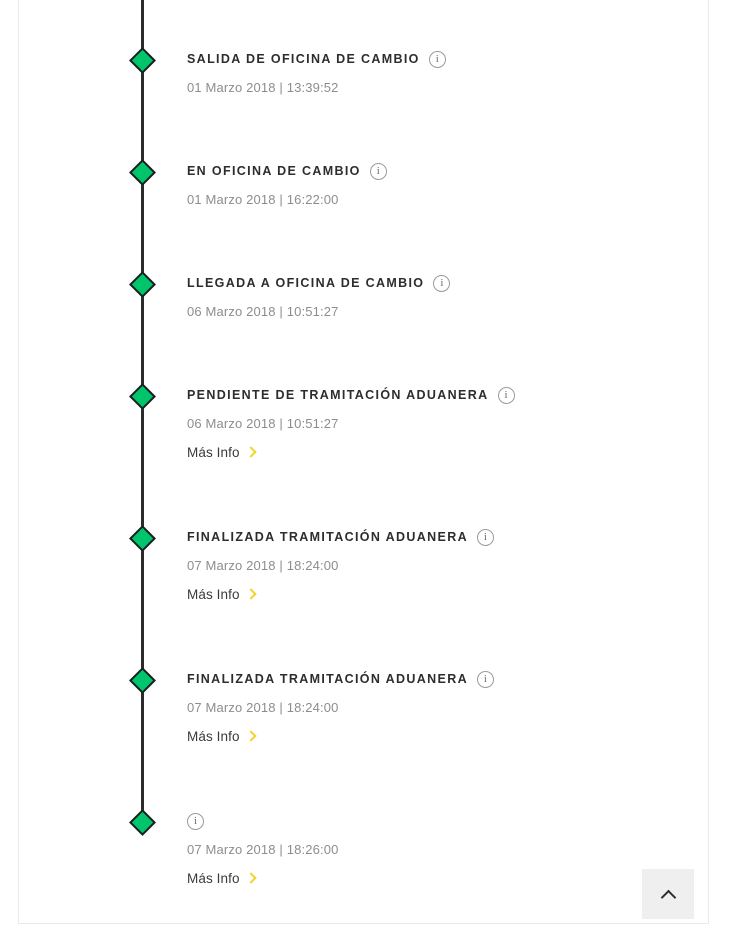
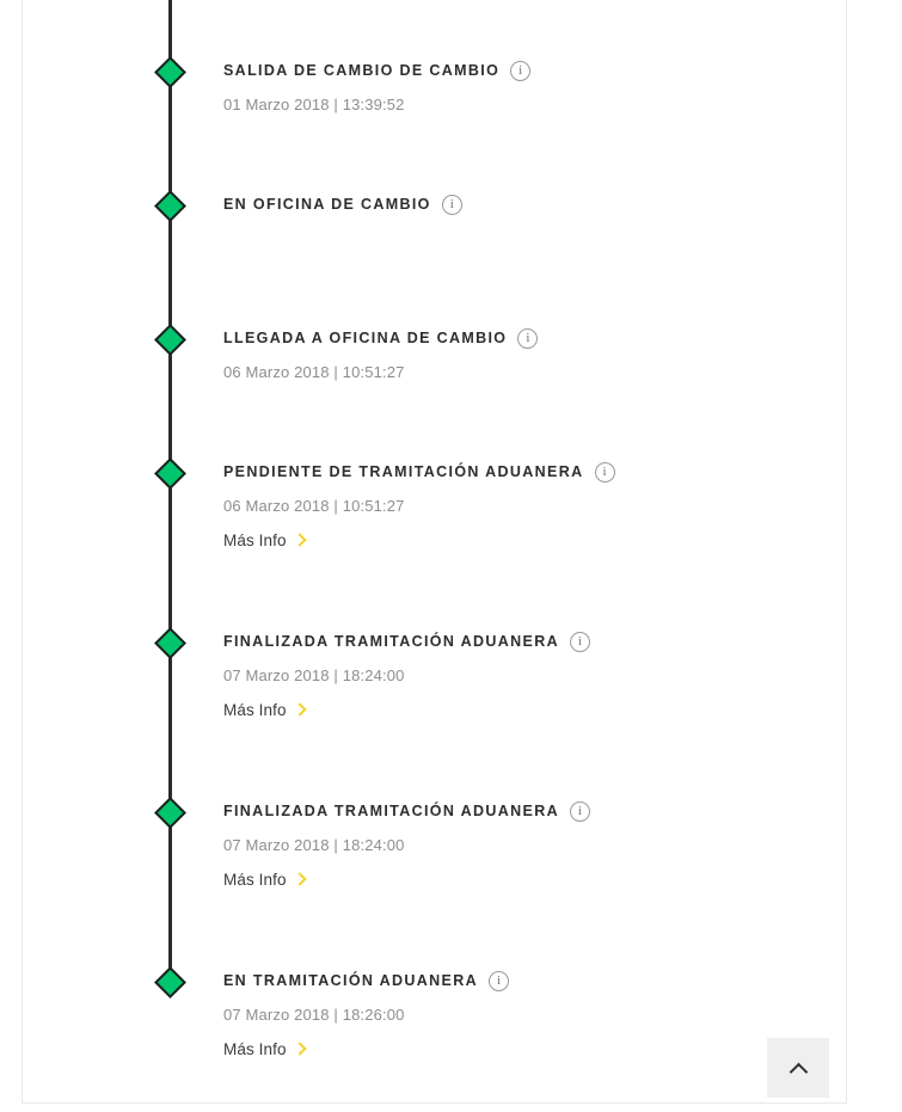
- SALIDA DE OFICINA DE CAMBIO
+ SALIDA DE CAMBIO DE CAMBIO
  i
  01 Marzo 2018 | 13:39:52
  EN OFICINA DE CAMBIO
  i
- 01 Marzo 2018 | 16:22:00
  LLEGADA A OFICINA DE CAMBIO
  i
  06 Marzo 2018 | 10:51:27
  PENDIENTE DE TRAMITACIÓN ADUANERA
  i
  06 Marzo 2018 | 10:51:27
  Más Info
  FINALIZADA TRAMITACIÓN ADUANERA
  i
  07 Marzo 2018 | 18:24:00
  Más Info
  FINALIZADA TRAMITACIÓN ADUANERA
  i
  07 Marzo 2018 | 18:24:00
  Más Info
+ EN TRAMITACIÓN ADUANERA
  i
  07 Marzo 2018 | 18:26:00
  Más Info
